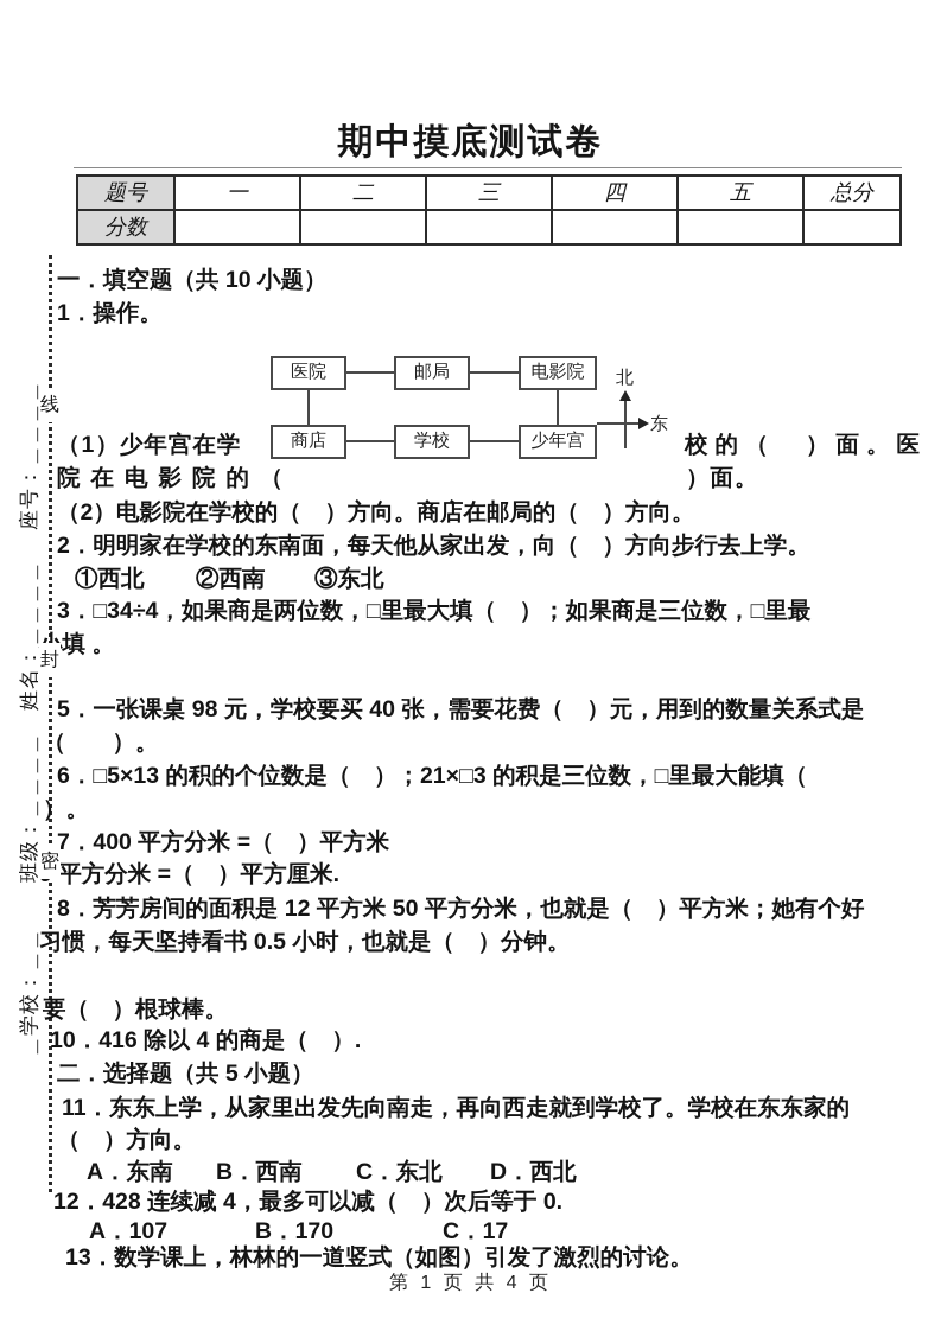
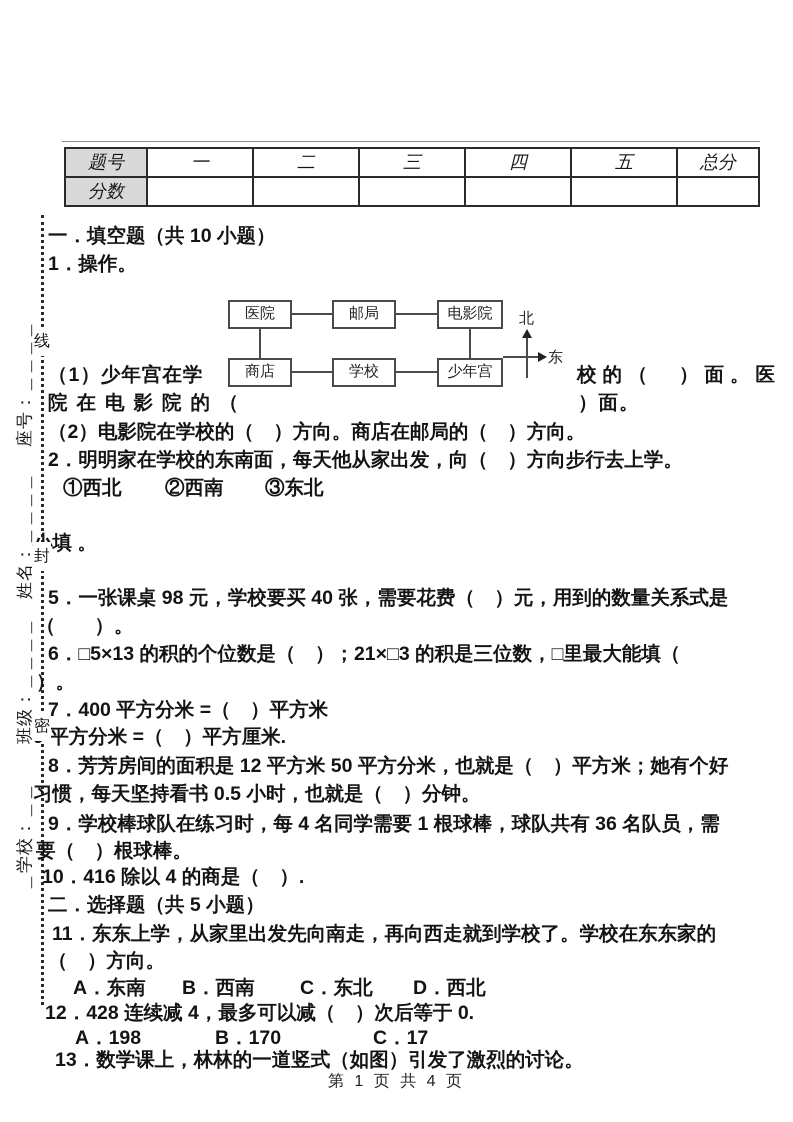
- 期中摸底测试卷
  题号	一	二	三	四	五	总分
  分数
  线
  封
  密
  医院
  邮局
  电影院
  商店
  学校
  少年宫
  北
  东
  一．填空题（共 10 小题）
  1．操作。
  （1）少年宫在学
  校的（ ）面。医
  院在电影院的（
  ）面。
  （2）电影院在学校的（ ）方向。商店在邮局的（ ）方向。
  2．明明家在学校的东南面，每天他从家出发，向（ ）方向步行去上学。
  ①西北
  ②西南
  ③东北
- 3．□34÷4，如果商是两位数，□里最大填（ ）；如果商是三位数，□里最
  5．一张课桌 98 元，学校要买 40 张，需要花费（ ）元，用到的数量关系式是
  （ ）。
  6．□5×13 的积的个位数是（ ）；21×□3 的积是三位数，□里最大能填（
  ）。
  7．400 平方分米 =（ ）平方米
  平方分米 =（ ）平方厘米.
  8．芳芳房间的面积是 12 平方米 50 平方分米，也就是（ ）平方米；她有个好
  习惯，每天坚持看书 0.5 小时，也就是（ ）分钟。
+ 9．学校棒球队在练习时，每 4 名同学需要 1 根球棒，球队共有 36 名队员，需
  要（ ）根球棒。
  10．416 除以 4 的商是（ ）.
  二．选择题（共 5 小题）
  11．东东上学，从家里出发先向南走，再向西走就到学校了。学校在东东家的
  （ ）方向。
  A．东南
  B．西南
  C．东北
  D．西北
  12．428 连续减 4，最多可以减（ ）次后等于 0.
- A．107
+ A．198
  B．170
  C．17
  13．数学课上，林林的一道竖式（如图）引发了激烈的讨论。
  第 1 页 共 4 页
